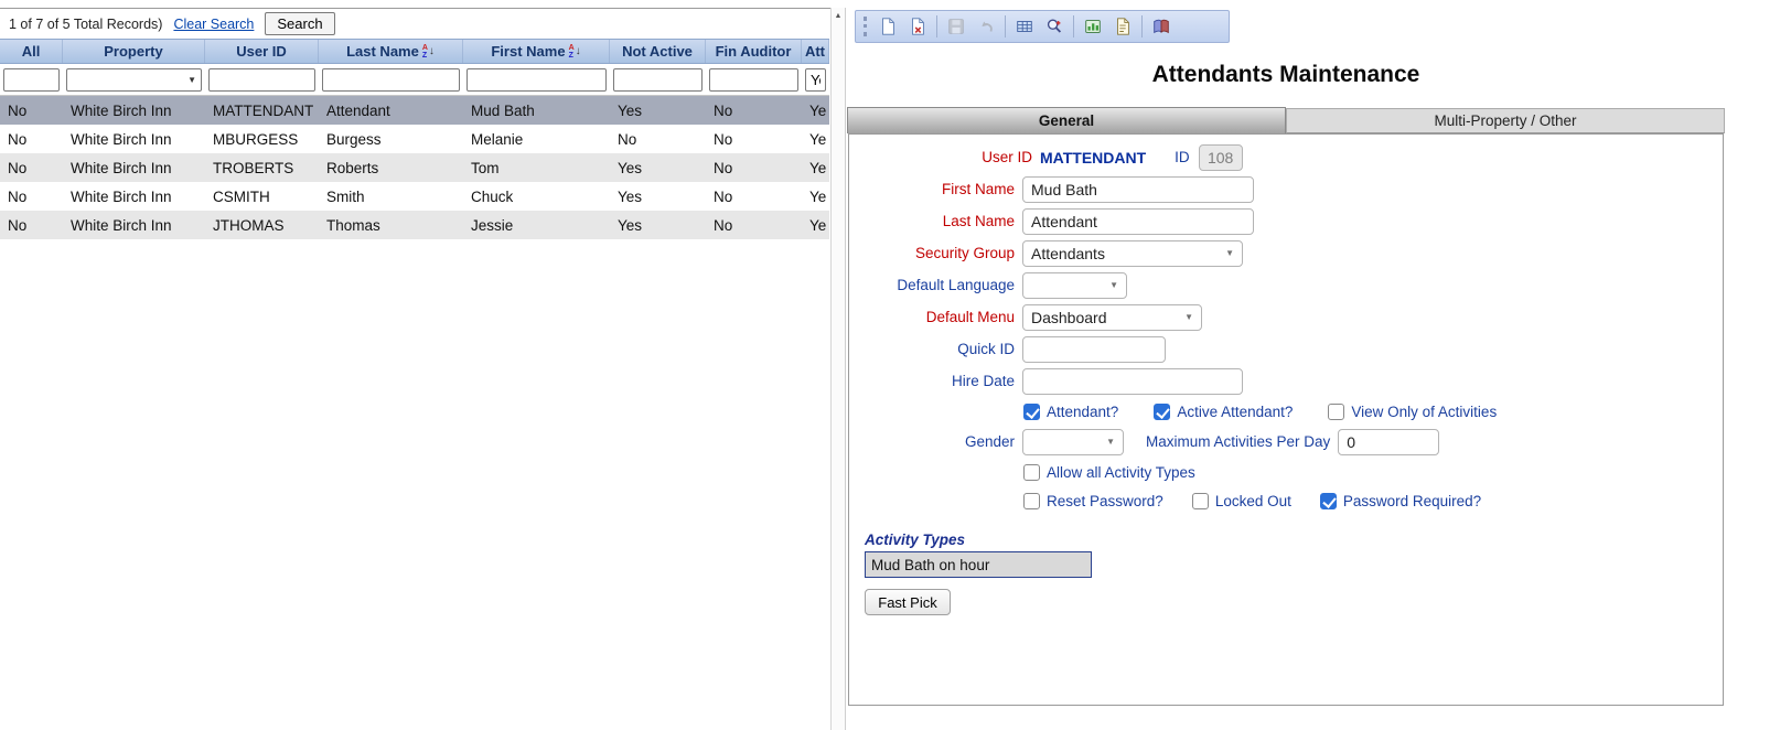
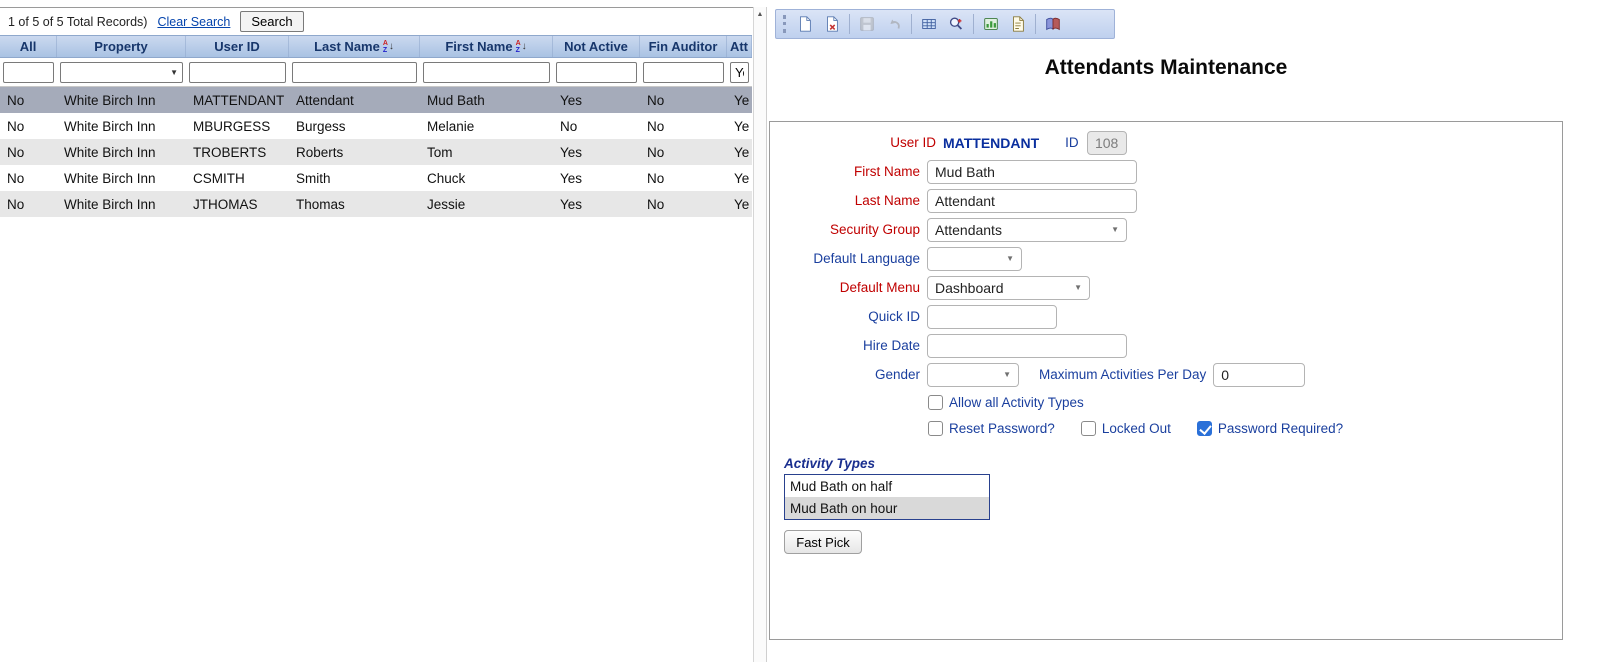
- 1 of 7 of 5 Total Records)
+ 1 of 5 of 5 Total Records)
  Clear Search
  Search
  All
  Property
  User ID
  Last Name
  ↓
  First Name
  ↓
  Not Active
  Fin Auditor
  Att
  ▼
  No
  White Birch Inn
  MATTENDANT
  Attendant
  Mud Bath
  Yes
  No
  Ye
  No
  White Birch Inn
  MBURGESS
  Burgess
  Melanie
  No
  No
  Ye
  No
  White Birch Inn
  TROBERTS
  Roberts
  Tom
  Yes
  No
  Ye
  No
  White Birch Inn
  CSMITH
  Smith
  Chuck
  Yes
  No
  Ye
  No
  White Birch Inn
  JTHOMAS
  Thomas
  Jessie
  Yes
  No
  Ye
  Attendants Maintenance
- General
- Multi-Property / Other
  User ID
  MATTENDANT
  ID
  108
  First Name
  Mud Bath
  Last Name
  Attendant
  Security Group
  Attendants
  ▼
  Default Language
  ▼
  Default Menu
  Dashboard
  ▼
  Quick ID
  Hire Date
- Attendant?
- Active Attendant?
- View Only of Activities
  Gender
  ▼
  Maximum Activities Per Day
  0
  Allow all Activity Types
  Reset Password?
  Locked Out
  Password Required?
  Activity Types
+ Mud Bath on half
  Mud Bath on hour
  Fast Pick
